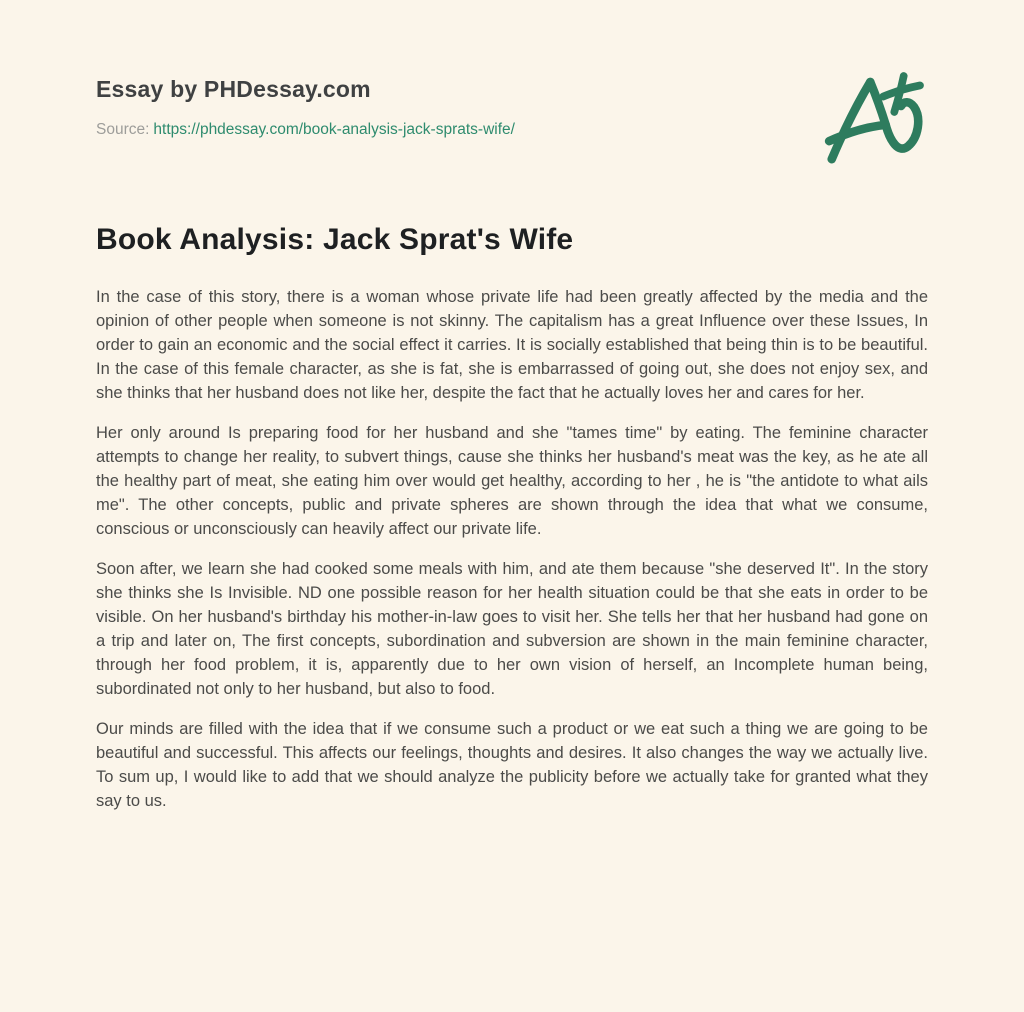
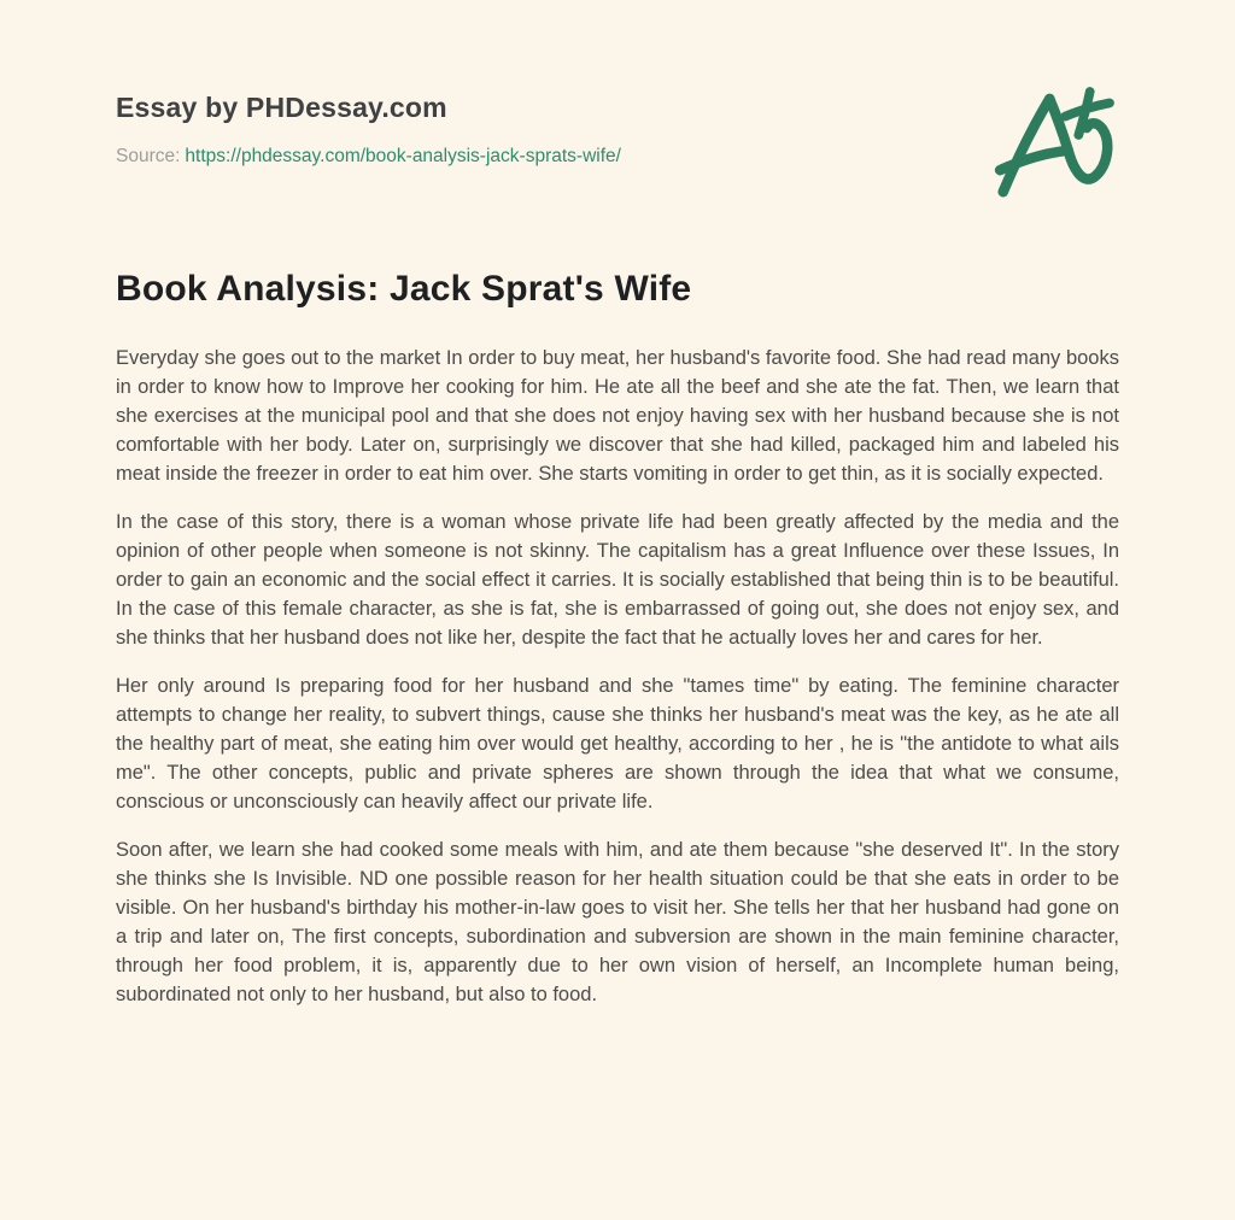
  Essay by PHDessay.com
  Source: https://phdessay.com/book-analysis-jack-sprats-wife/
  Book Analysis: Jack Sprat's Wife
+ Everyday she goes out to the market In order to buy meat, her husband's favorite food. She had read many books in order to know how to Improve her cooking for him. He ate all the beef and she ate the fat. Then, we learn that she exercises at the municipal pool and that she does not enjoy having sex with her husband because she is not comfortable with her body. Later on, surprisingly we discover that she had killed, packaged him and labeled his meat inside the freezer in order to eat him over. She starts vomiting in order to get thin, as it is socially expected.
  In the case of this story, there is a woman whose private life had been greatly affected by the media and the opinion of other people when someone is not skinny. The capitalism has a great Influence over these Issues, In order to gain an economic and the social effect it carries. It is socially established that being thin is to be beautiful. In the case of this female character, as she is fat, she is embarrassed of going out, she does not enjoy sex, and she thinks that her husband does not like her, despite the fact that he actually loves her and cares for her.
  Her only around Is preparing food for her husband and she "tames time" by eating. The feminine character attempts to change her reality, to subvert things, cause she thinks her husband's meat was the key, as he ate all the healthy part of meat, she eating him over would get healthy, according to her , he is "the antidote to what ails me". The other concepts, public and private spheres are shown through the idea that what we consume, conscious or unconsciously can heavily affect our private life.
  Soon after, we learn she had cooked some meals with him, and ate them because "she deserved It". In the story she thinks she Is Invisible. ND one possible reason for her health situation could be that she eats in order to be visible. On her husband's birthday his mother-in-law goes to visit her. She tells her that her husband had gone on a trip and later on, The first concepts, subordination and subversion are shown in the main feminine character, through her food problem, it is, apparently due to her own vision of herself, an Incomplete human being, subordinated not only to her husband, but also to food.
- Our minds are filled with the idea that if we consume such a product or we eat such a thing we are going to be beautiful and successful. This affects our feelings, thoughts and desires. It also changes the way we actually live. To sum up, I would like to add that we should analyze the publicity before we actually take for granted what they say to us.
